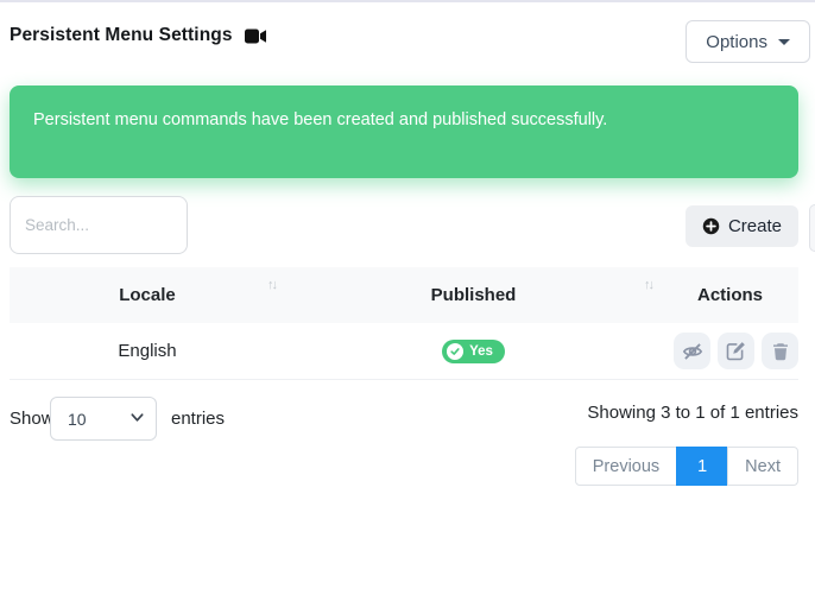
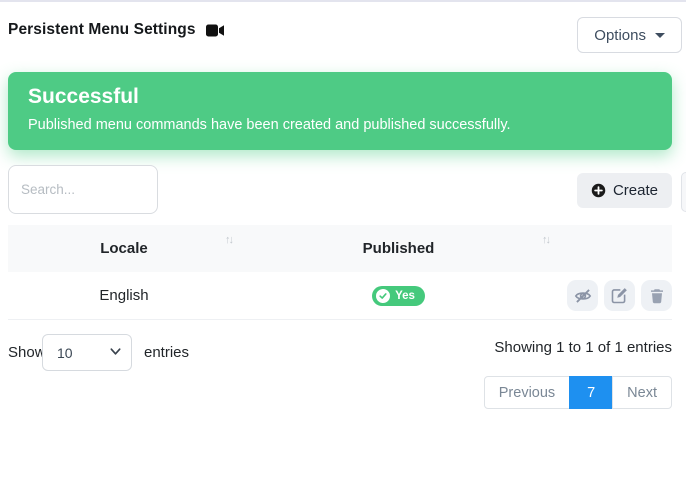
  Persistent Menu Settings
  Options
+ Successful
- Persistent menu commands have been created and published successfully.
+ Published menu commands have been created and published successfully.
  Search...
  Create
  Locale
  ↑↓
  Published
  ↑↓
- Actions
  English
  Yes
  Show
  10
  entries
- Showing 3 to 1 of 1 entries
+ Showing 1 to 1 of 1 entries
  Previous
- 1
+ 7
  Next
